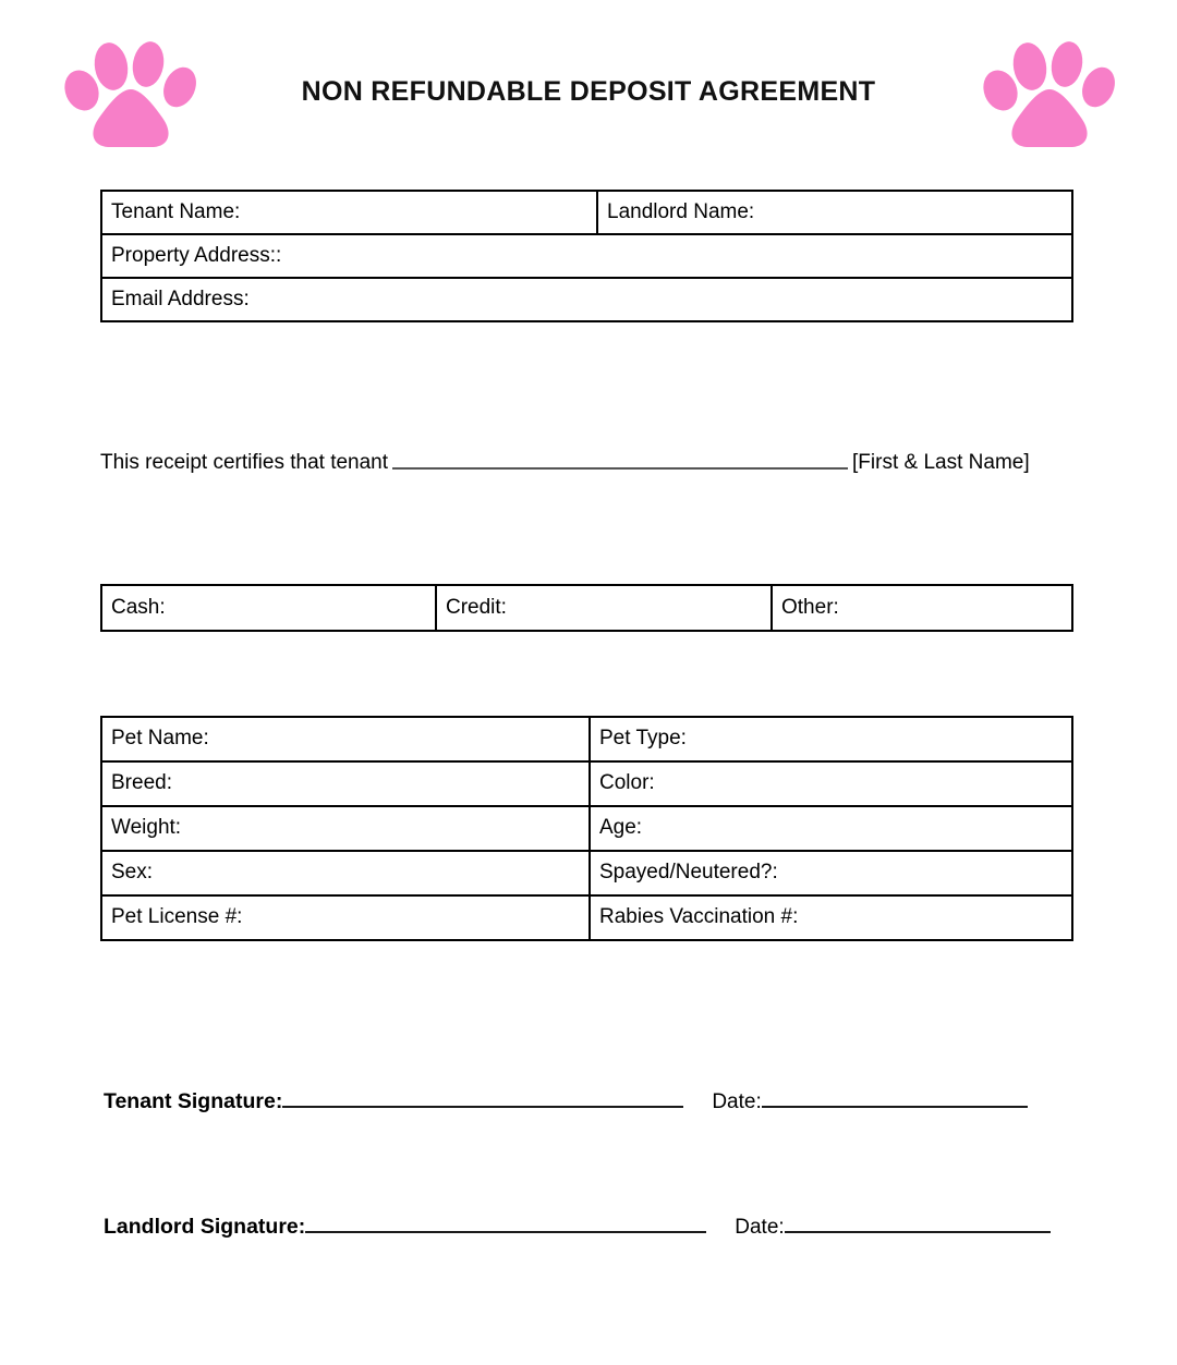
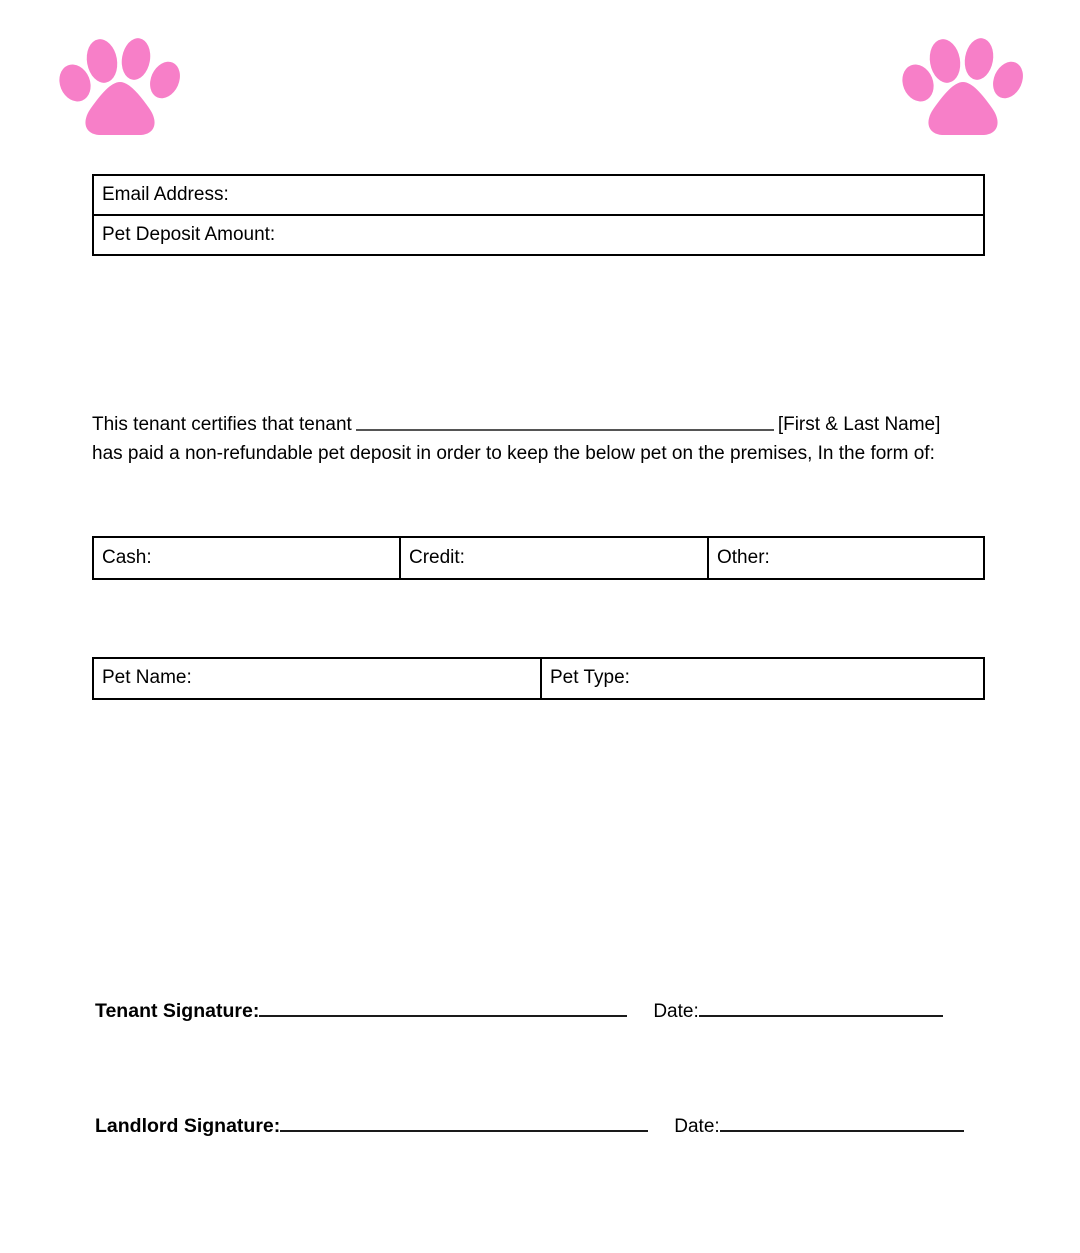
- NON REFUNDABLE DEPOSIT AGREEMENT
- Tenant Name:	Landlord Name:
- Property Address::
  Email Address:
+ Pet Deposit Amount:
- This receipt certifies that tenant [First & Last Name]
+ This tenant certifies that tenant [First & Last Name]
+ has paid a non-refundable pet deposit in order to keep the below pet on the premises, In the form of:
  Cash:	Credit:	Other:
  Pet Name:	Pet Type:
- Breed:	Color:
- Weight:	Age:
- Sex:	Spayed/Neutered?:
- Pet License #:	Rabies Vaccination #:
  Tenant Signature: Date:
  Landlord Signature: Date:
